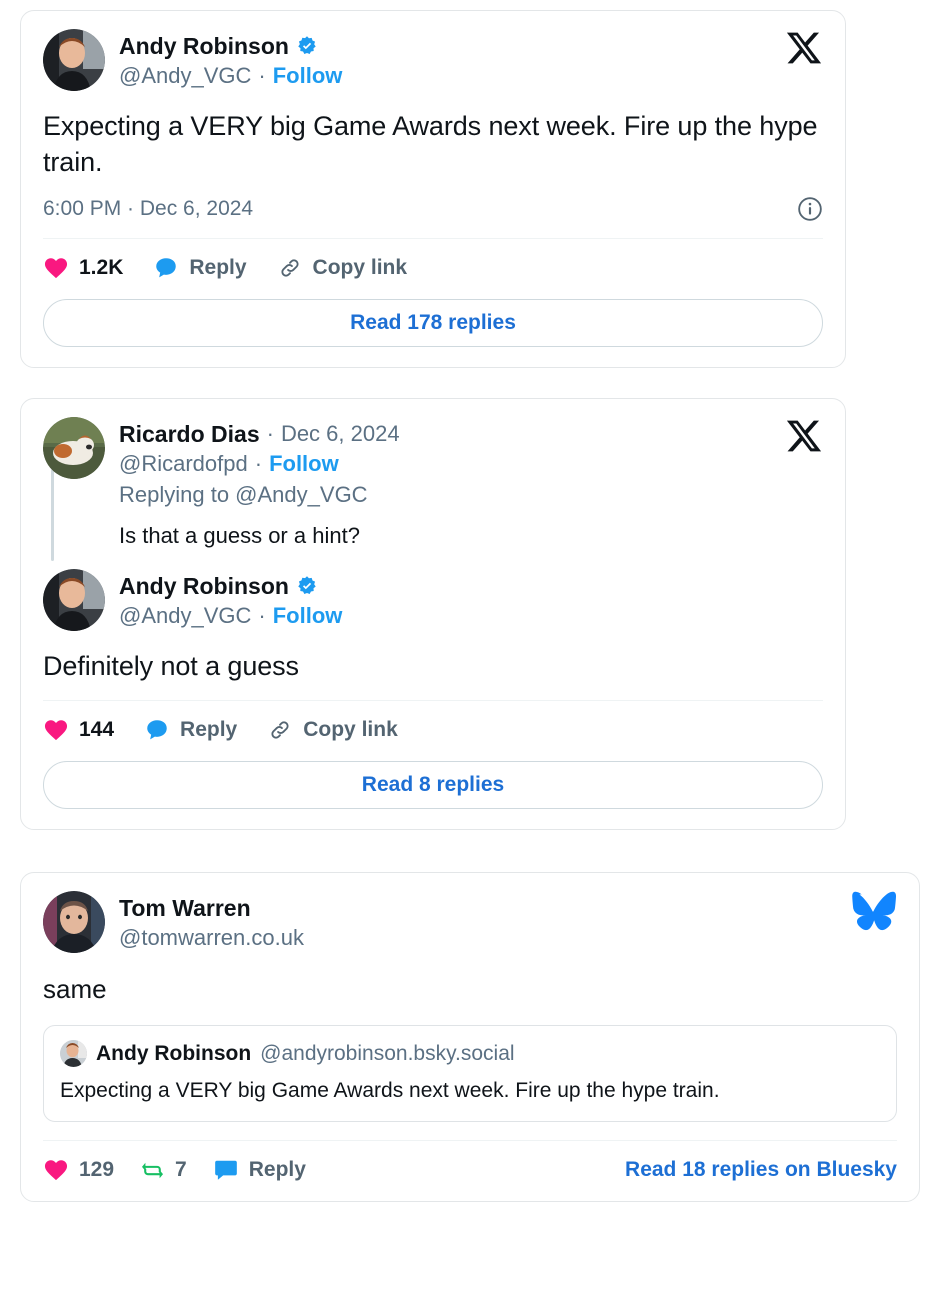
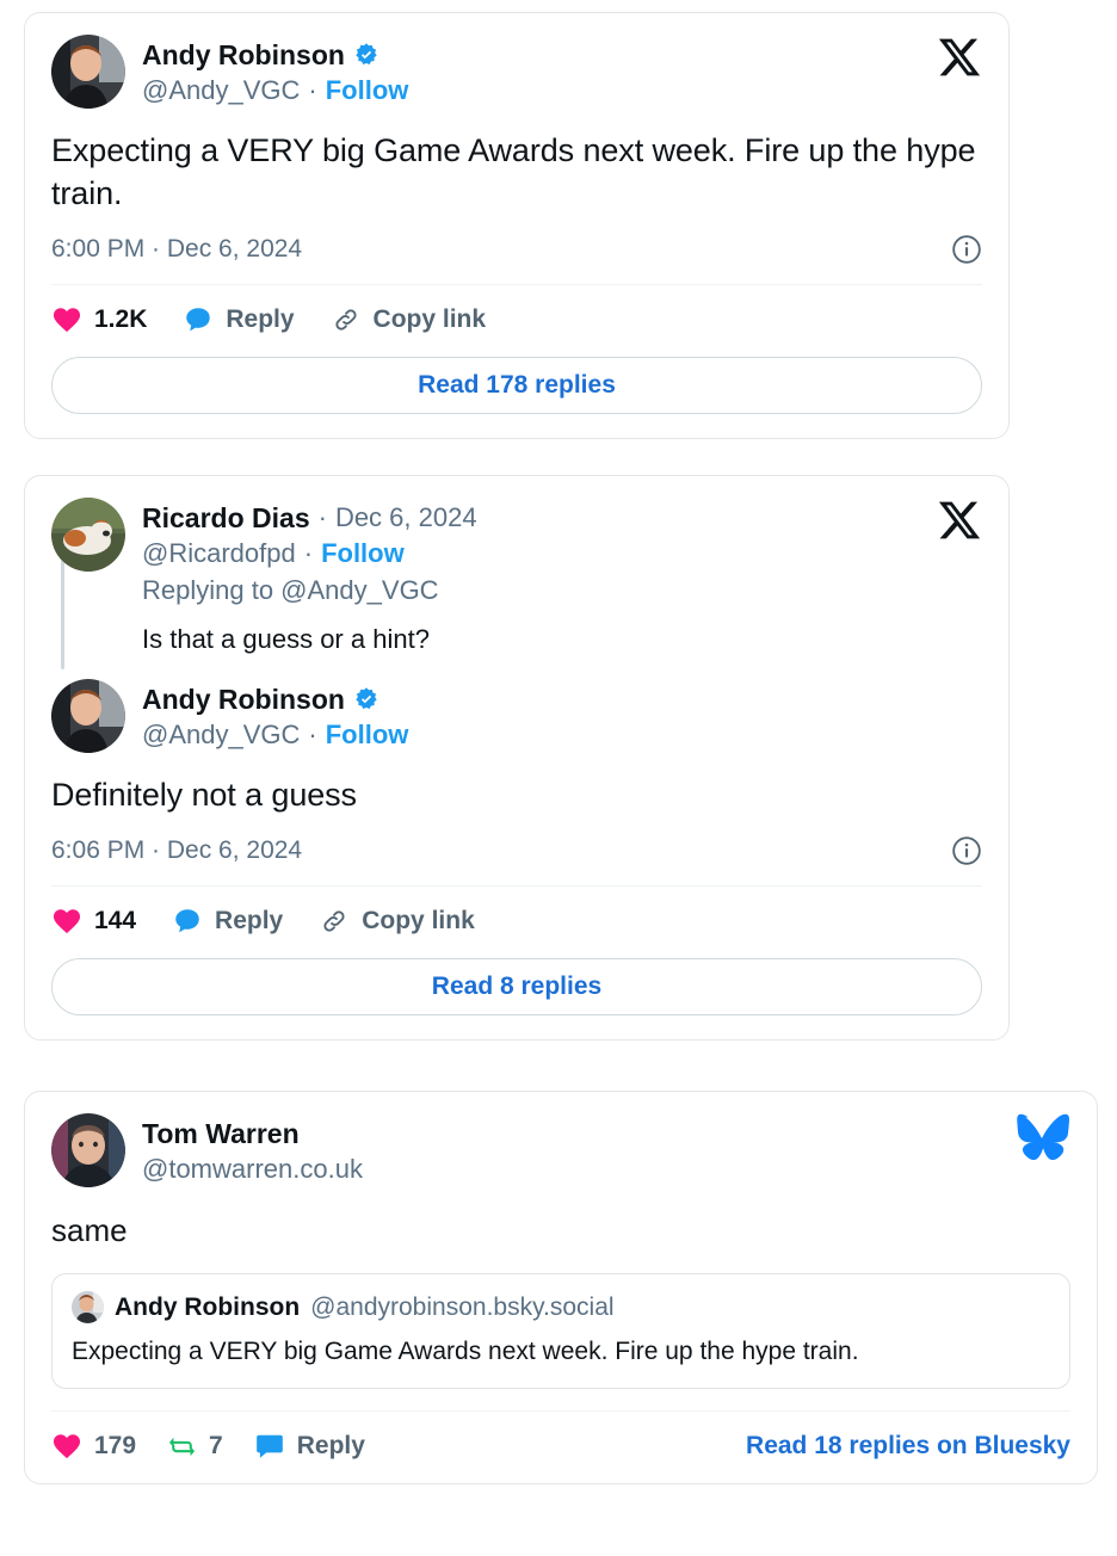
  Andy Robinson
  @Andy_VGC
  ·
  Follow
  Expecting a VERY big Game Awards next week. Fire up the hype train.
  6:00 PM · Dec 6, 2024
  1.2K
  Reply
  Copy link
  Read 178 replies
  Ricardo Dias
  ·
  Dec 6, 2024
  @Ricardofpd
  ·
  Follow
  Replying to @Andy_VGC
  Is that a guess or a hint?
  Andy Robinson
  @Andy_VGC
  ·
  Follow
  Definitely not a guess
+ 6:06 PM · Dec 6, 2024
  144
  Reply
  Copy link
  Read 8 replies
  Tom Warren
  @tomwarren.co.uk
  same
  Andy Robinson
  @andyrobinson.bsky.social
  Expecting a VERY big Game Awards next week. Fire up the hype train.
- 129
+ 179
  7
  Reply
  Read 18 replies on Bluesky
